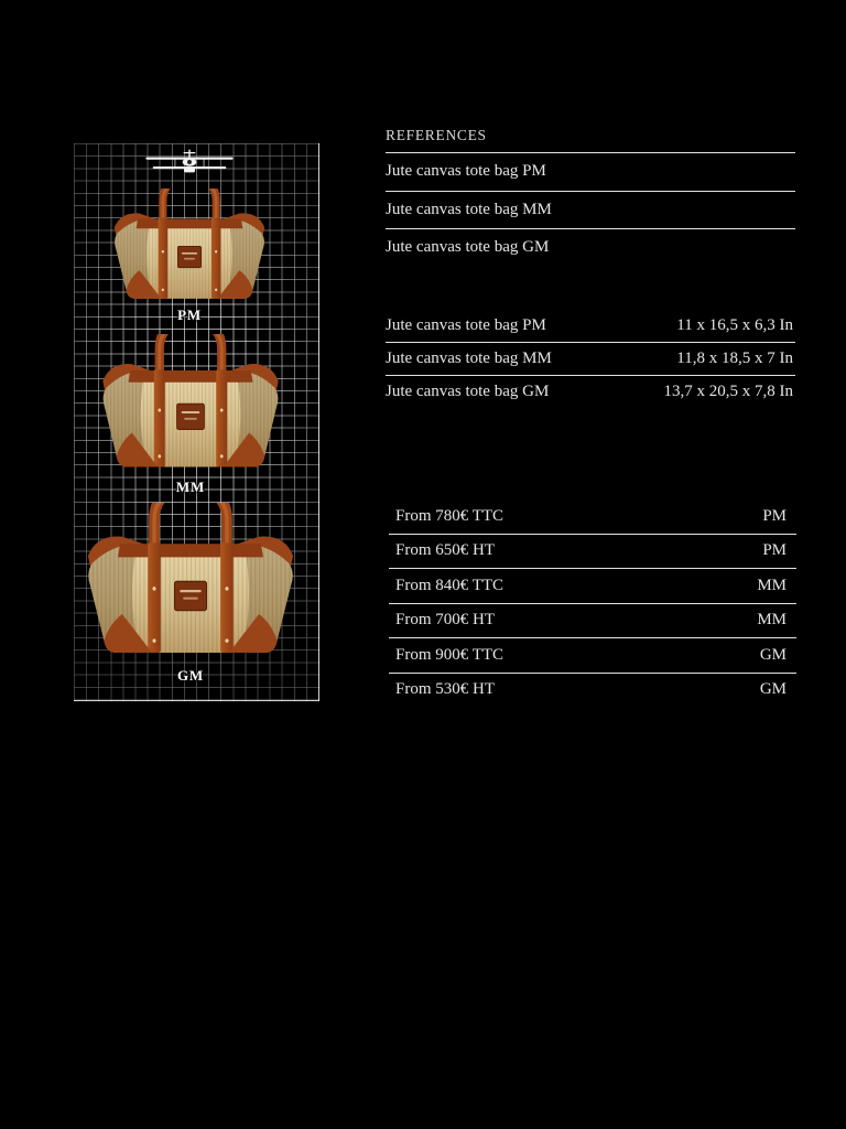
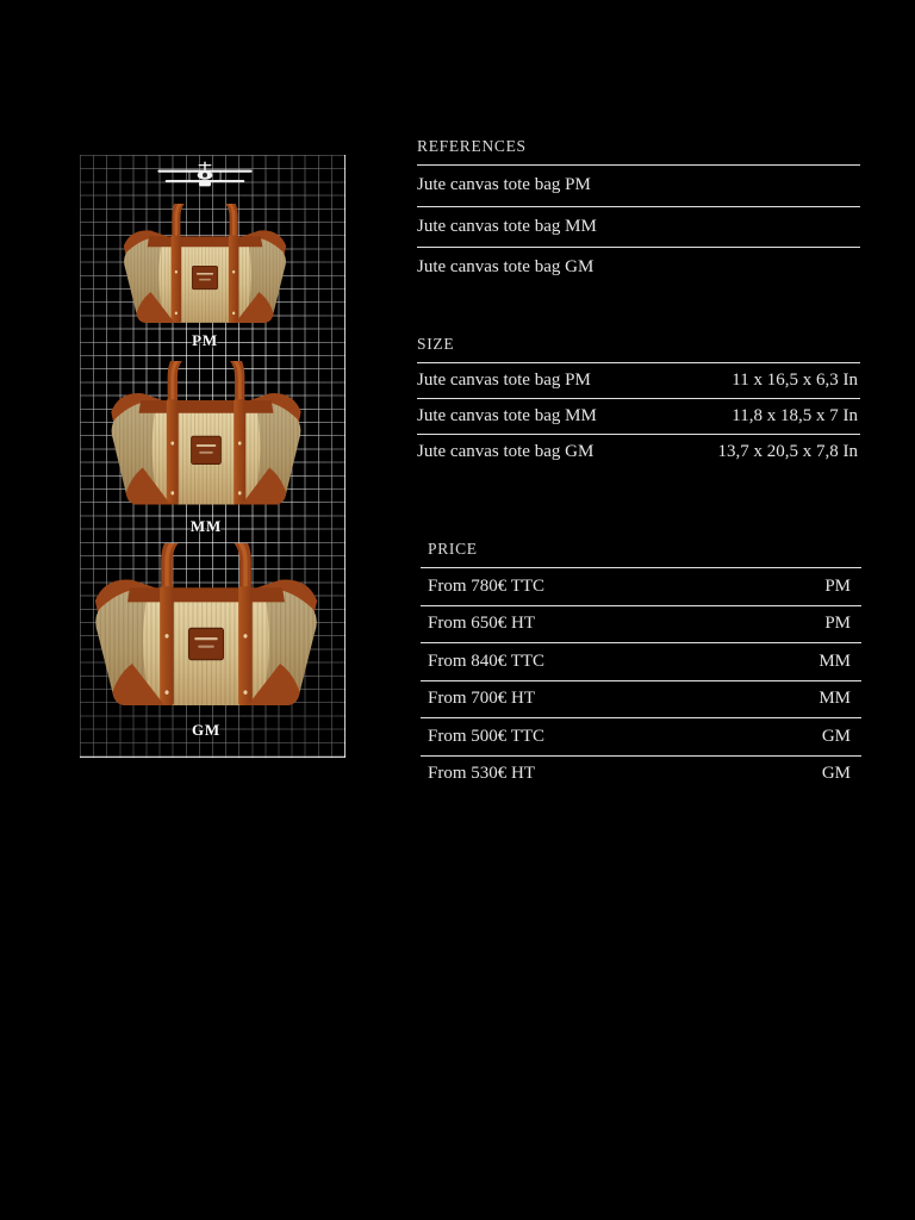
  PM
  MM
  GM
  REFERENCES
  Jute canvas tote bag PM
  Jute canvas tote bag MM
  Jute canvas tote bag GM
+ SIZE
  Jute canvas tote bag PM
  11 x 16,5 x 6,3 In
  Jute canvas tote bag MM
  11,8 x 18,5 x 7 In
  Jute canvas tote bag GM
  13,7 x 20,5 x 7,8 In
+ PRICE
  From 780€ TTC
  PM
  From 650€ HT
  PM
  From 840€ TTC
  MM
  From 700€ HT
  MM
- From 900€ TTC
+ From 500€ TTC
  GM
  From 530€ HT
  GM
